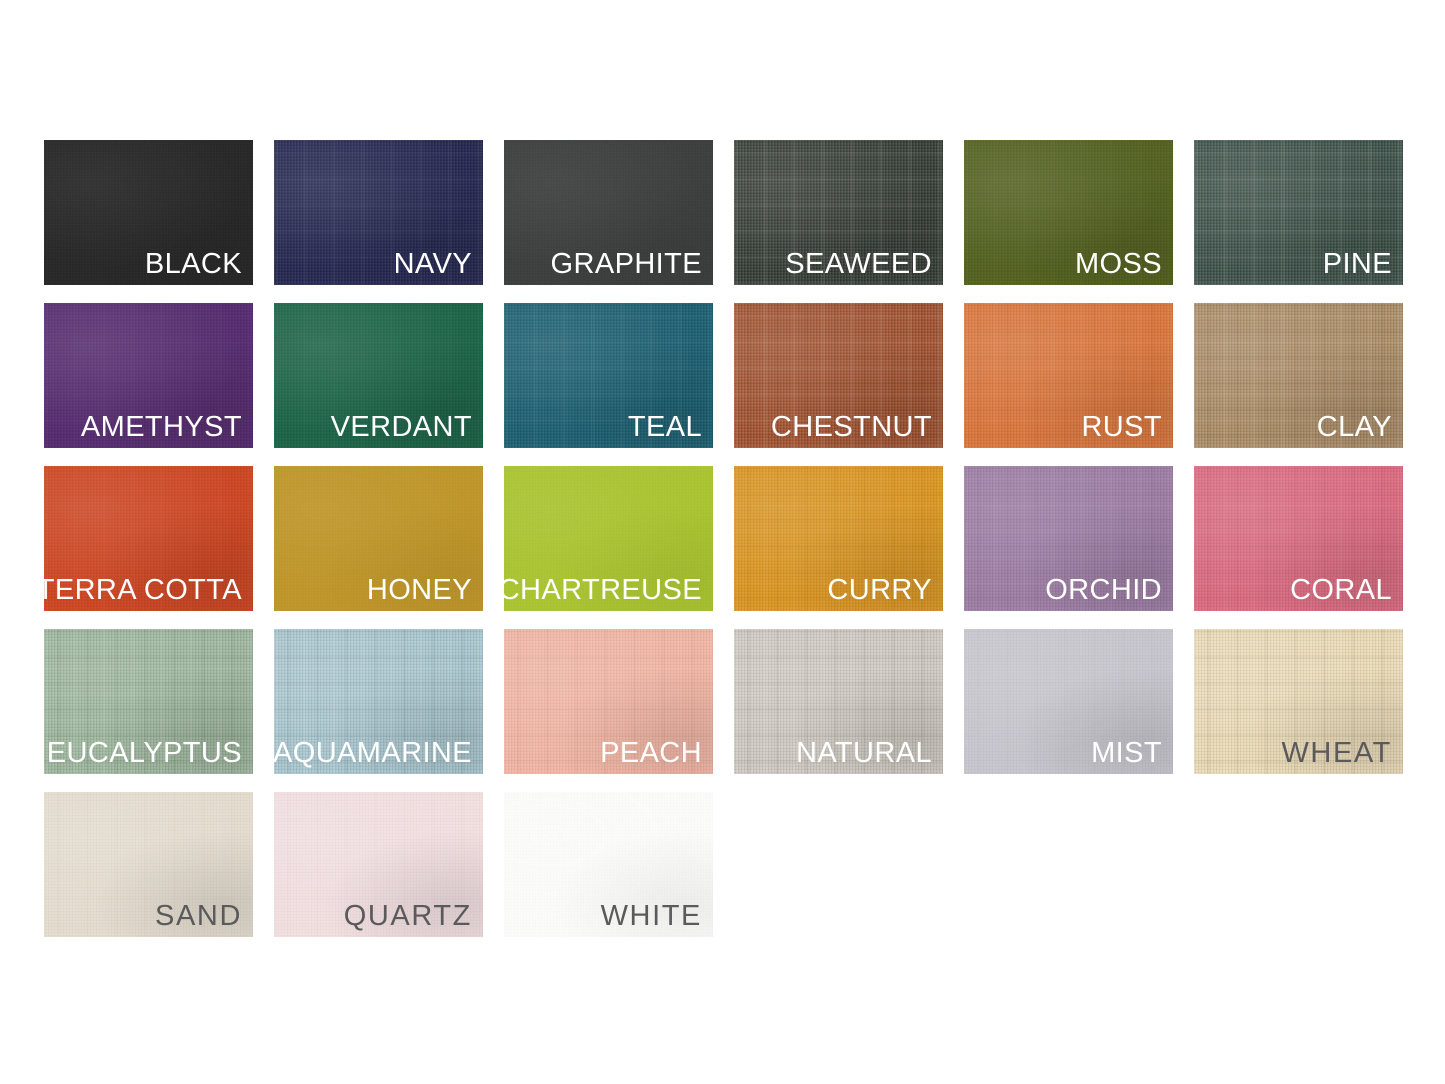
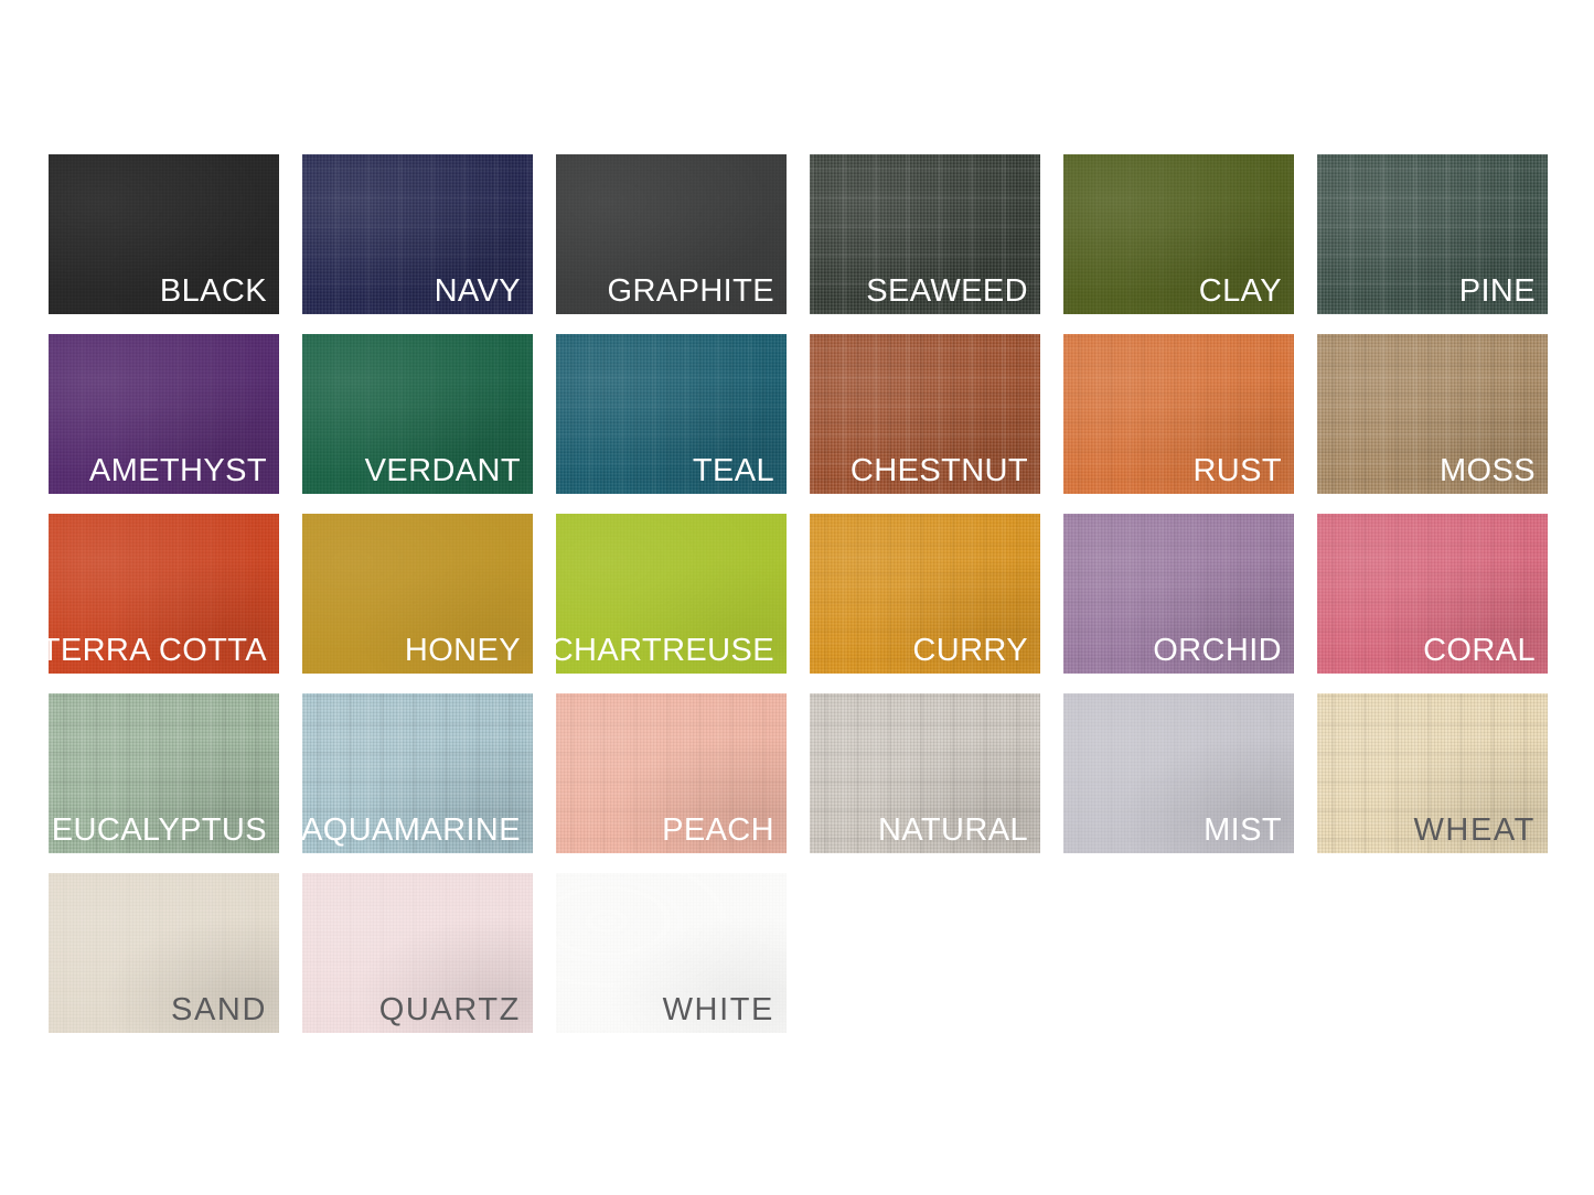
  BLACK
  NAVY
  GRAPHITE
  SEAWEED
- MOSS
+ CLAY
  PINE
  AMETHYST
  VERDANT
  TEAL
  CHESTNUT
  RUST
- CLAY
+ MOSS
  TERRA COTTA
  HONEY
  CHARTREUSE
  CURRY
  ORCHID
  CORAL
  EUCALYPTUS
  AQUAMARINE
  PEACH
  NATURAL
  MIST
  WHEAT
  SAND
  QUARTZ
  WHITE
